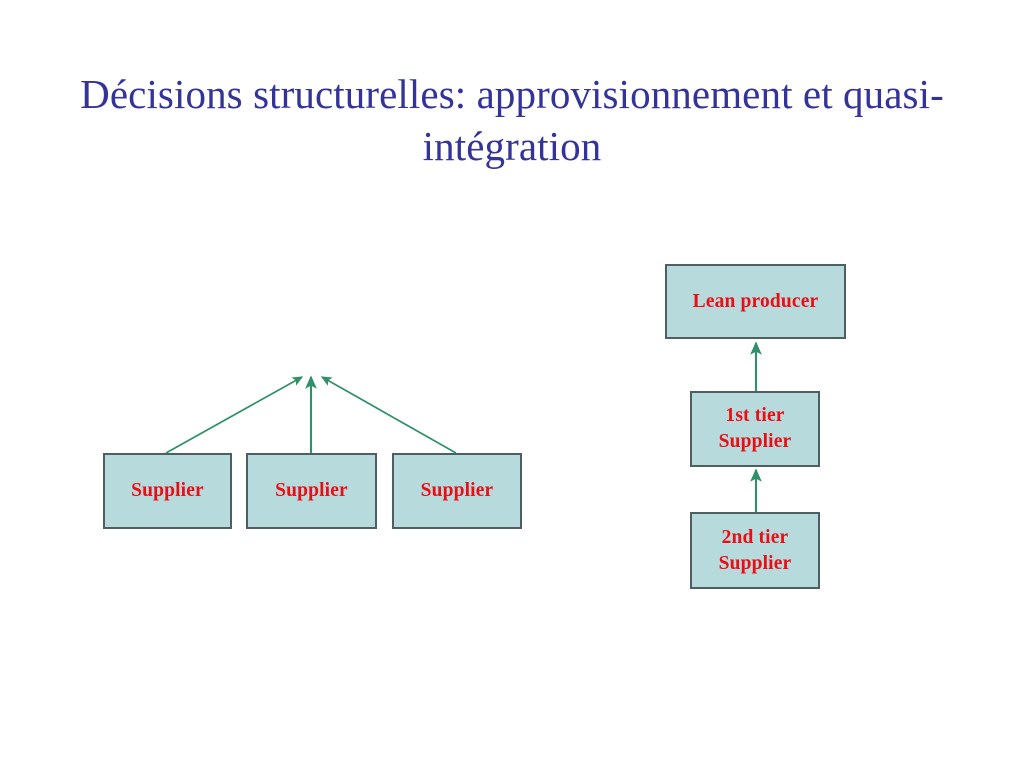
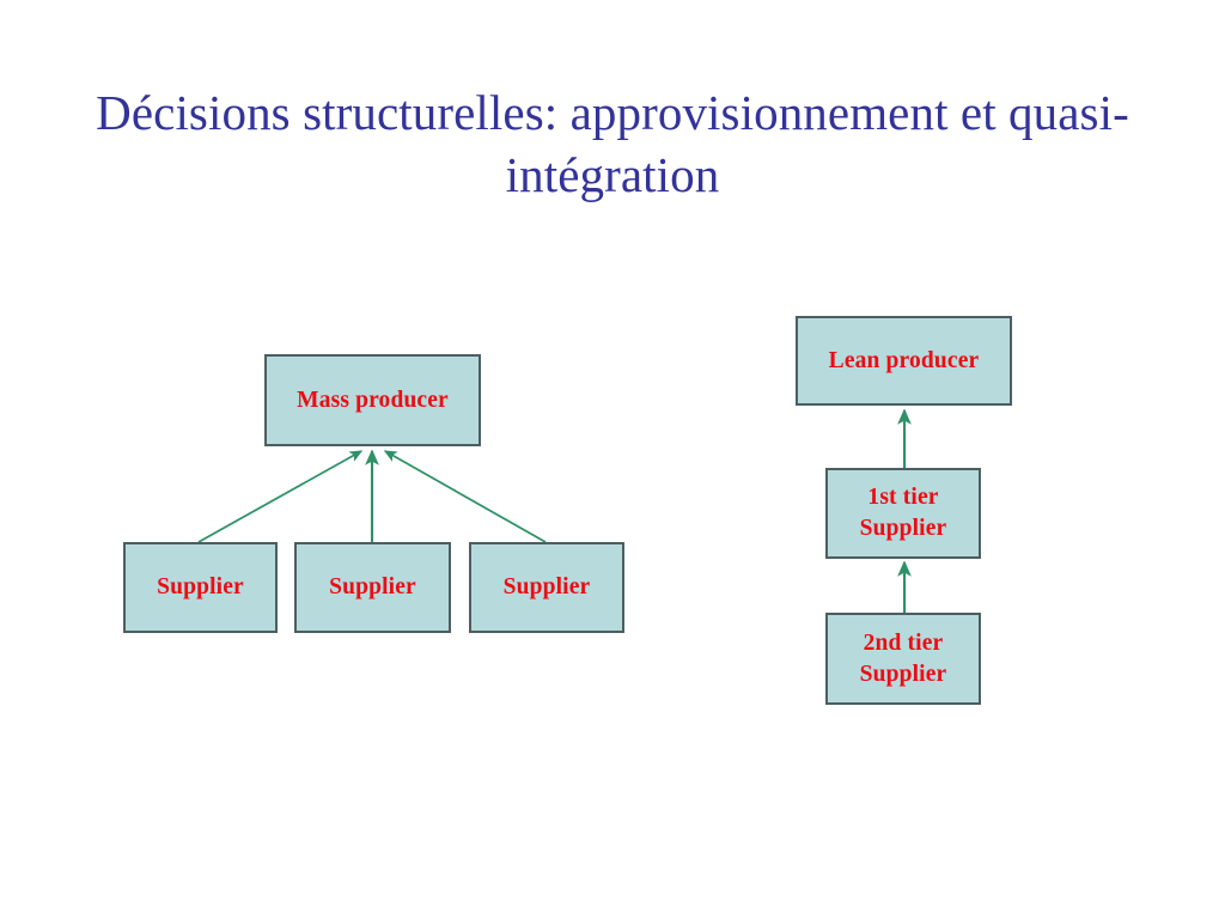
  Décisions structurelles: approvisionnement et quasi-intégration
+ Mass producer
  Supplier
  Supplier
  Supplier
  Lean producer
  1st tier
  Supplier
  2nd tier
  Supplier
